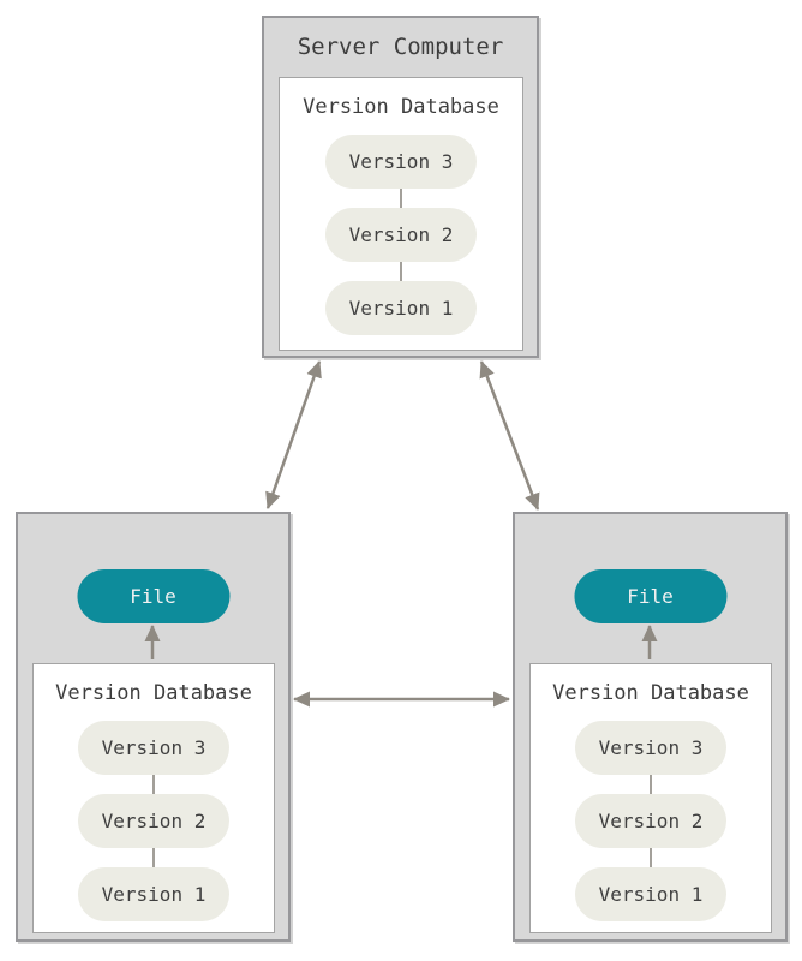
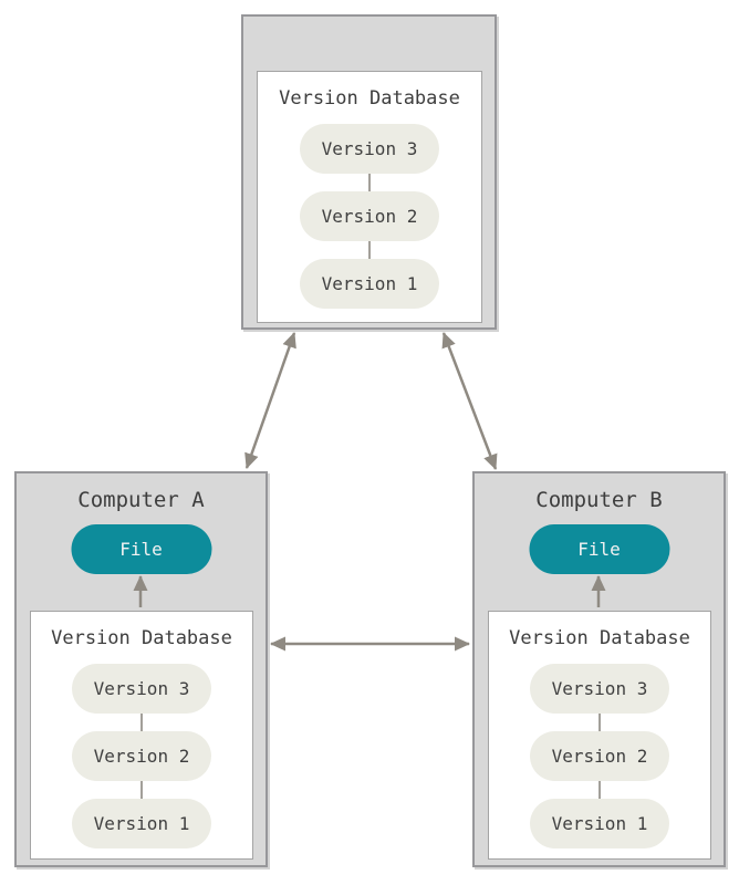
- Server Computer
  Version Database
  Version 3
  Version 2
  Version 1
+ Computer A
  File
  Version Database
  Version 3
  Version 2
  Version 1
+ Computer B
  File
  Version Database
  Version 3
  Version 2
  Version 1
